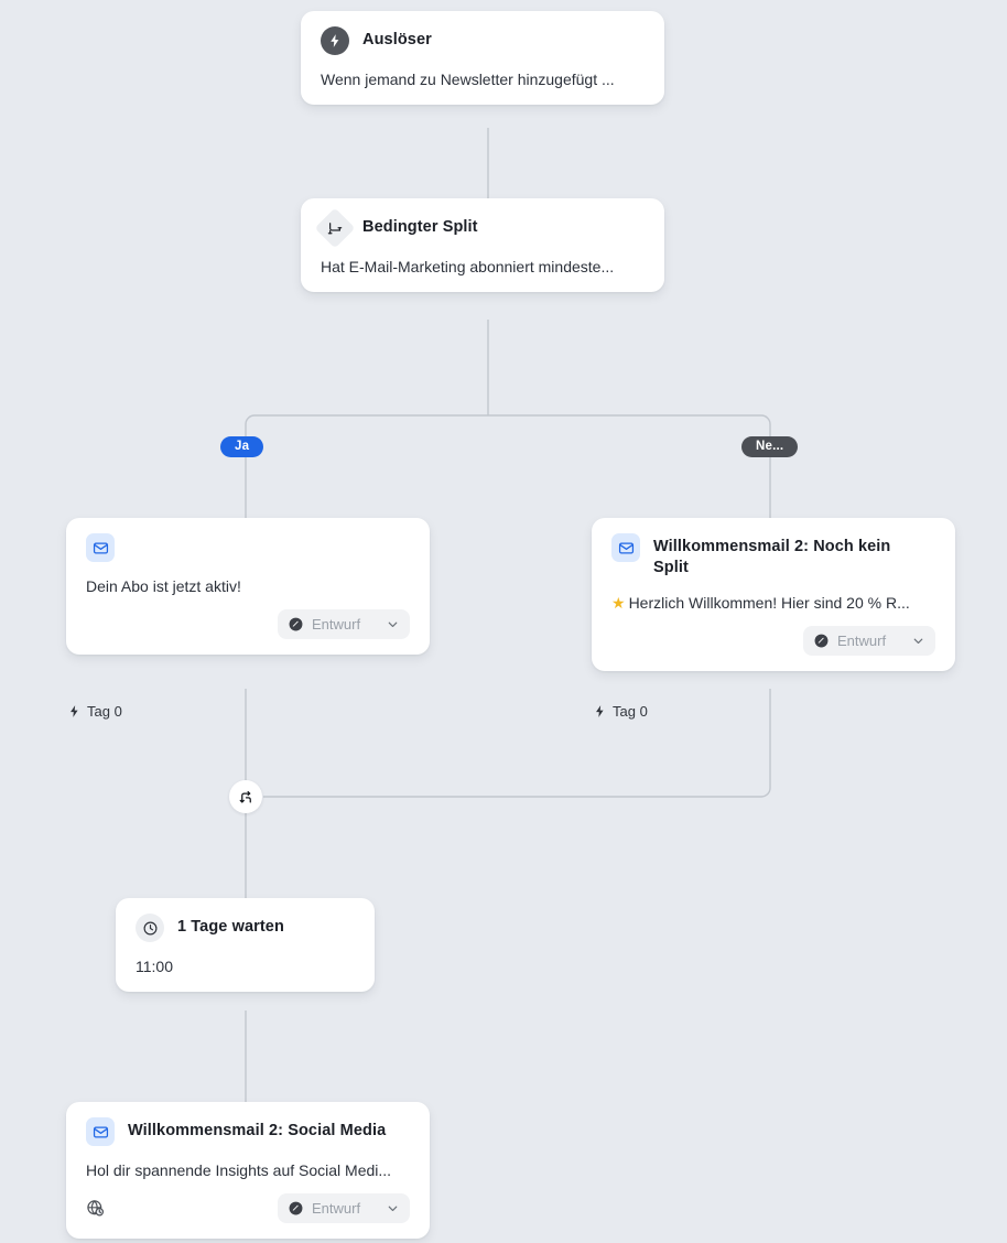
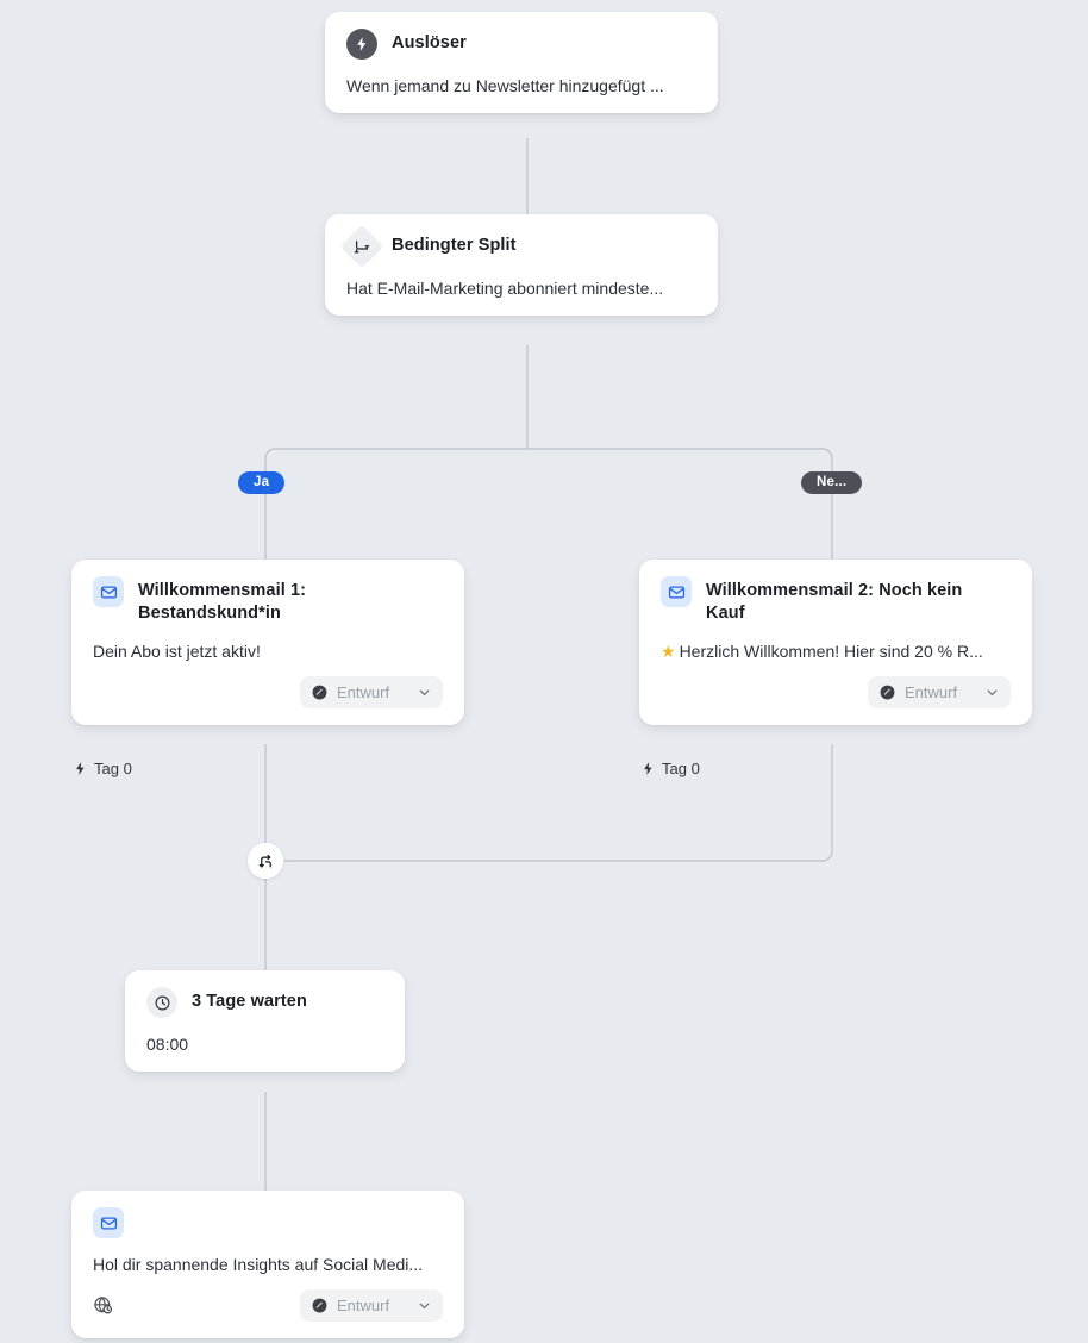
  Auslöser
  Wenn jemand zu Newsletter hinzugefügt ...
  Bedingter Split
  Hat E-Mail-Marketing abonniert mindeste...
  Ja
  Ne...
+ Willkommensmail 1: Bestandskund*in
  Dein Abo ist jetzt aktiv!
  Entwurf
  Tag 0
- Willkommensmail 2: Noch kein Split
+ Willkommensmail 2: Noch kein Kauf
  ★ Herzlich Willkommen! Hier sind 20 % R...
  Entwurf
  Tag 0
- 1 Tage warten
+ 3 Tage warten
- 11:00
+ 08:00
- Willkommensmail 2: Social Media
  Hol dir spannende Insights auf Social Medi...
  Entwurf
